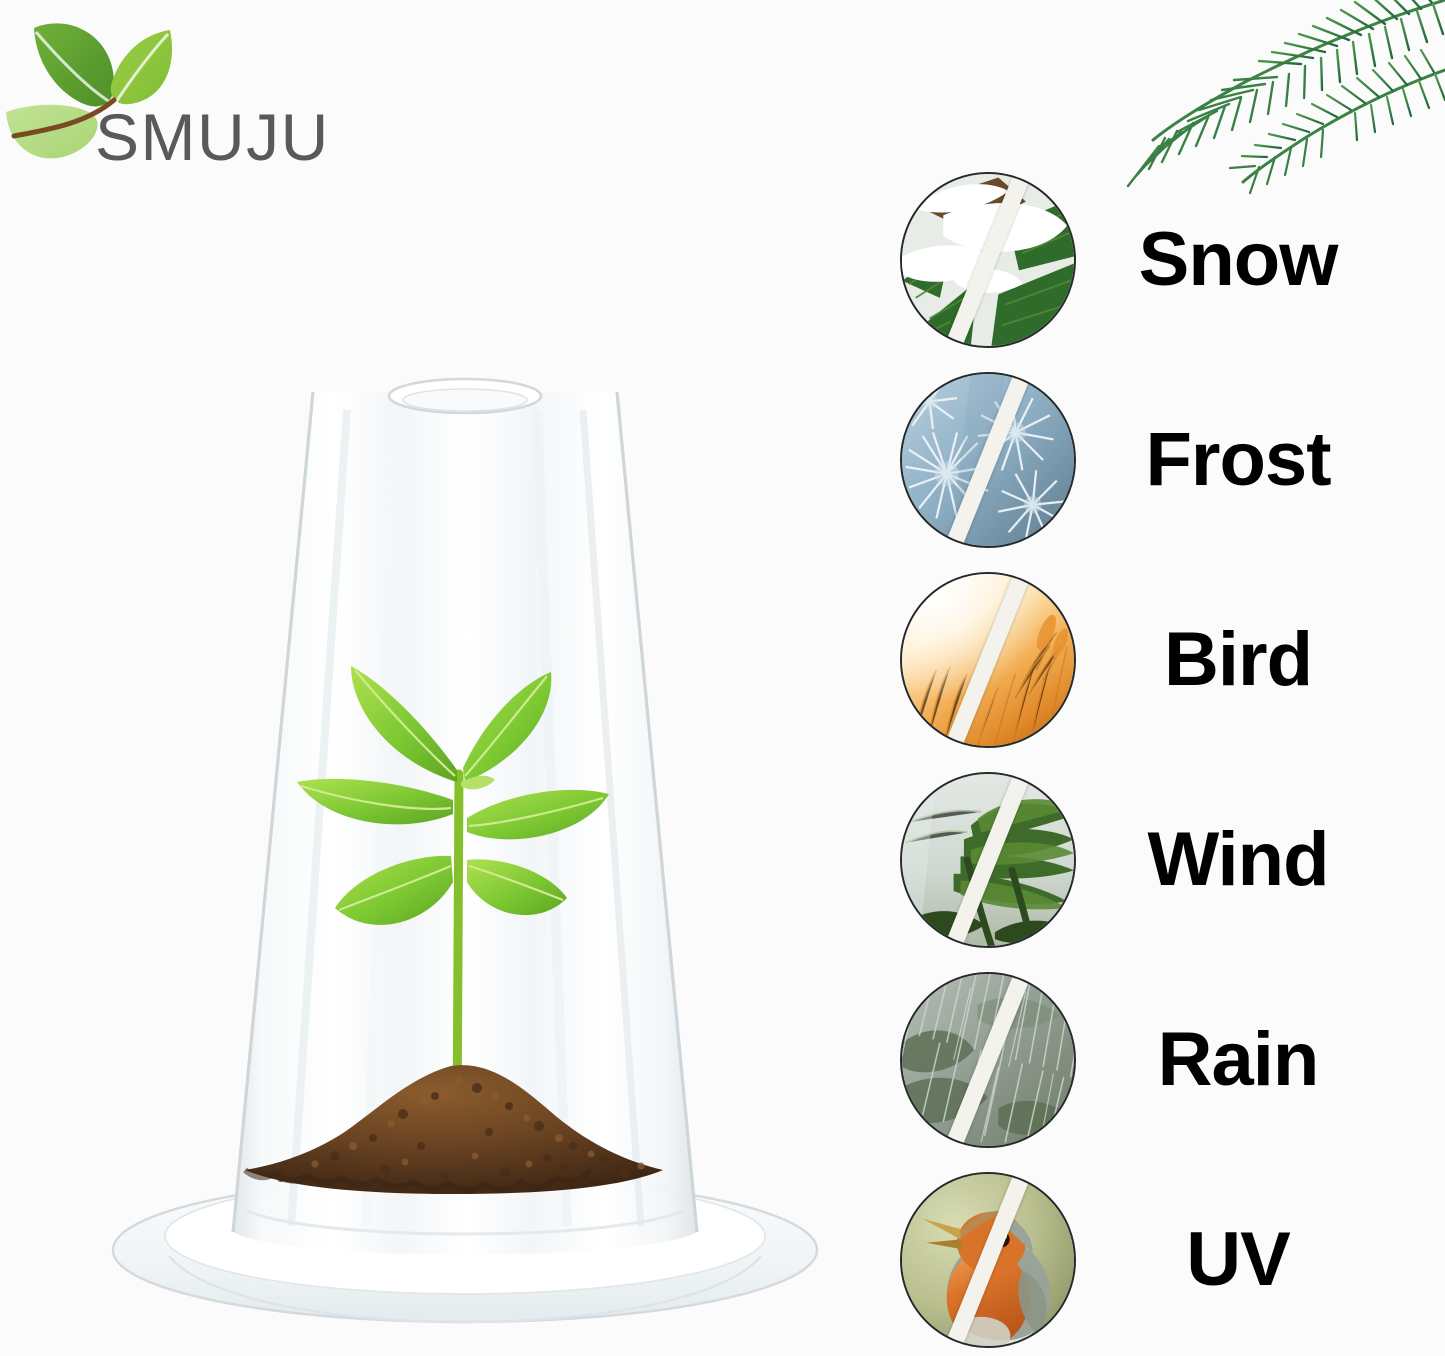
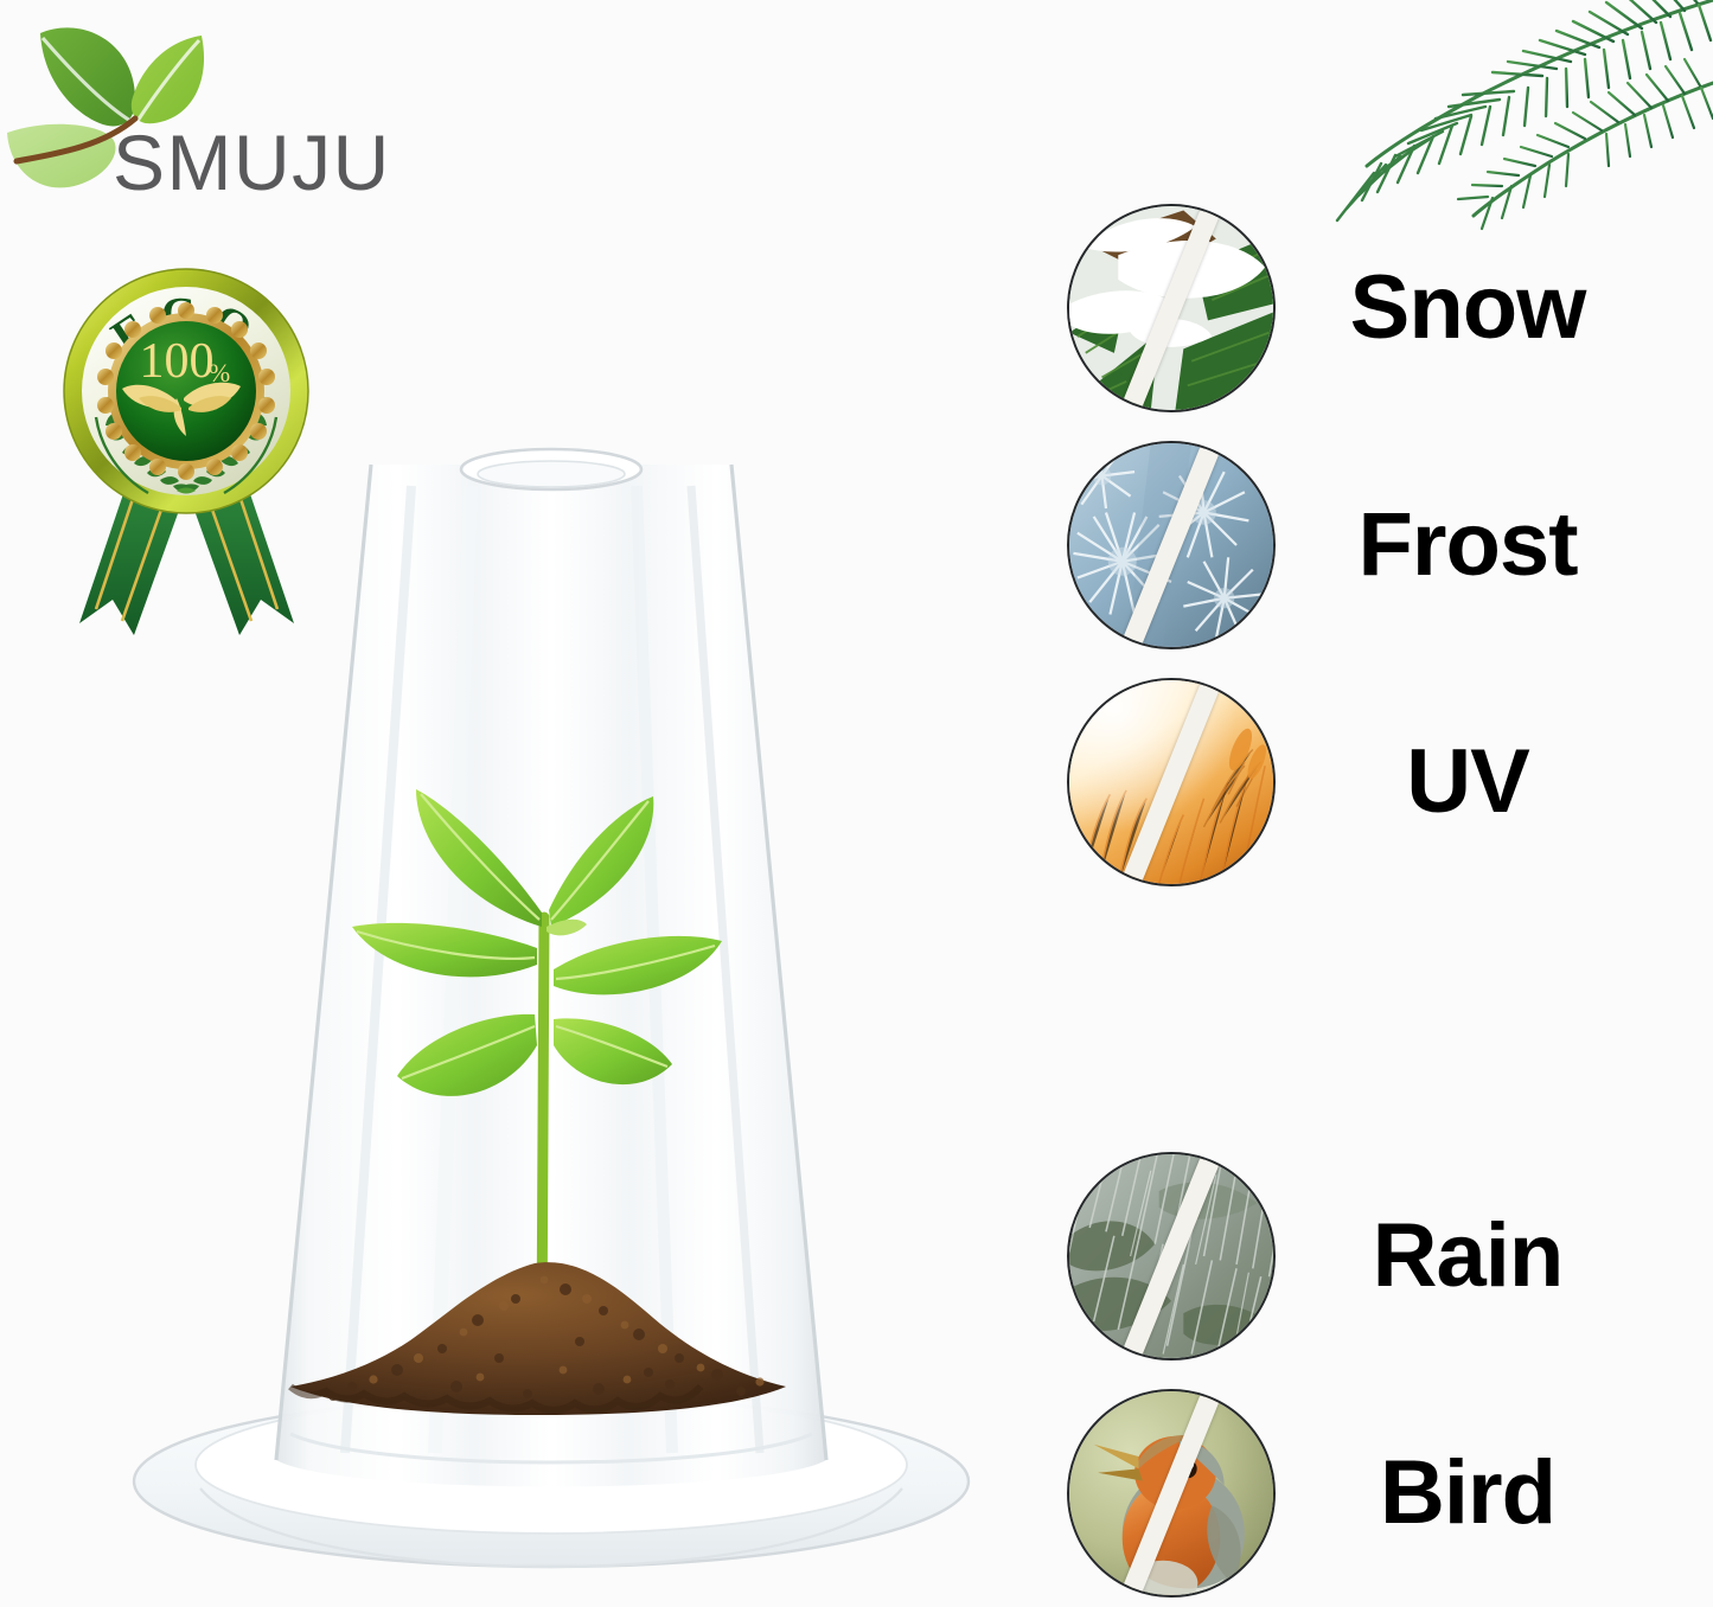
  SMUJU
+ 100
+ %
  Snow
  Frost
- Bird
+ UV
- Wind
  Rain
- UV
+ Bird
